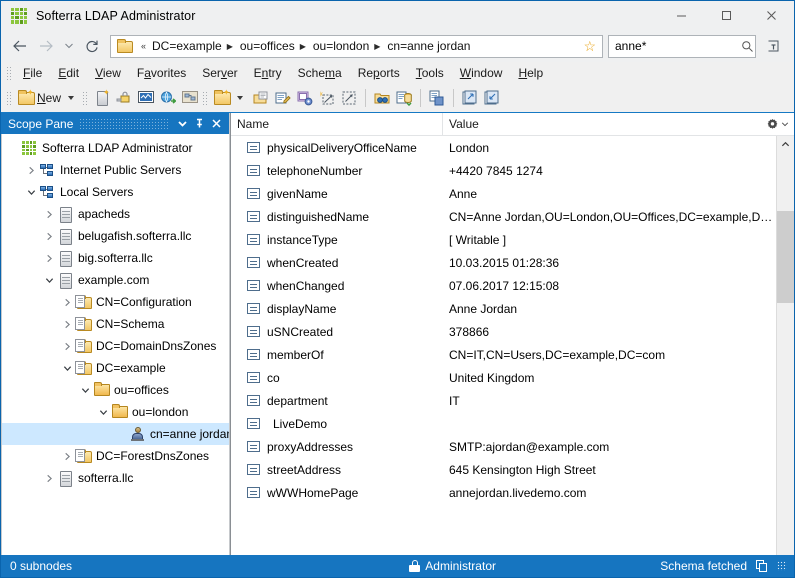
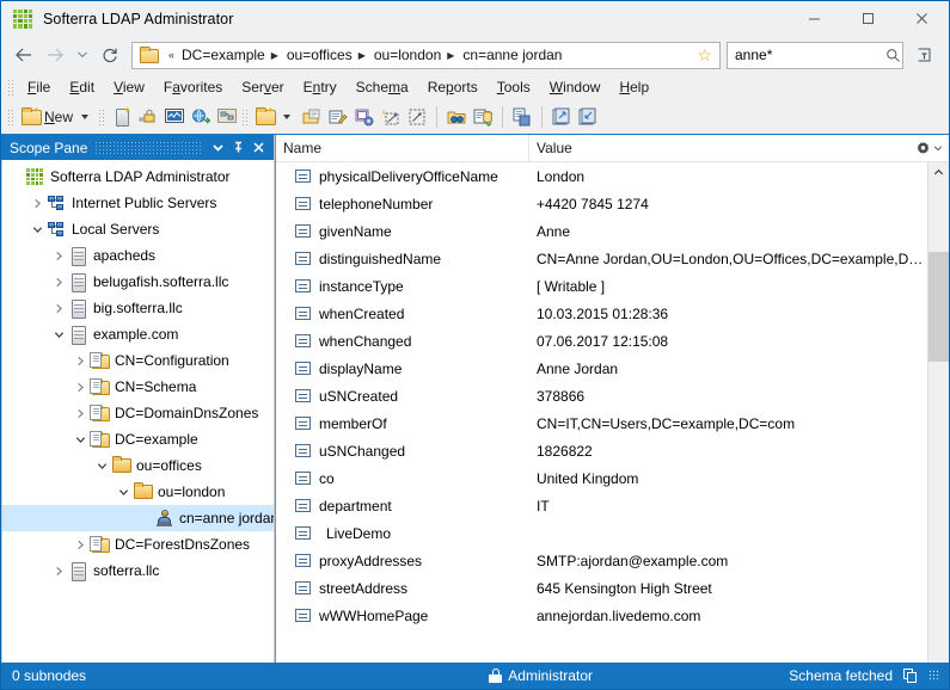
  Softerra LDAP Administrator
  «
  DC=example
  ▶
  ou=offices
  ▶
  ou=london
  ▶
  cn=anne jordan
  ☆
  anne*
  File
  Edit
  View
  Favorites
  Server
  Entry
  Schema
  Reports
  Tools
  Window
  Help
  ✦
  New
  ✦
  ✦
  Scope Pane
  Softerra LDAP Administrator
  Internet Public Servers
  Local Servers
  apacheds
  belugafish.softerra.llc
  big.softerra.llc
  example.com
  CN=Configuration
  CN=Schema
  DC=DomainDnsZones
  DC=example
  ou=offices
  ou=london
  cn=anne jorda
  DC=ForestDnsZones
  softerra.llc
  Name
  Value
  physicalDeliveryOfficeName
  London
  telephoneNumber
  +4420 7845 1274
  givenName
  Anne
  distinguishedName
  CN=Anne Jordan,OU=London,OU=Offices,DC=example,DC…
  instanceType
  [ Writable ]
  whenCreated
  10.03.2015 01:28:36
  whenChanged
  07.06.2017 12:15:08
  displayName
  Anne Jordan
  uSNCreated
  378866
  memberOf
  CN=IT,CN=Users,DC=example,DC=com
+ uSNChanged
+ 1826822
  co
  United Kingdom
  department
  IT
  LiveDemo
  proxyAddresses
  SMTP:ajordan@example.com
  streetAddress
  645 Kensington High Street
  wWWHomePage
  annejordan.livedemo.com
  0 subnodes
  Administrator
  Schema fetched
